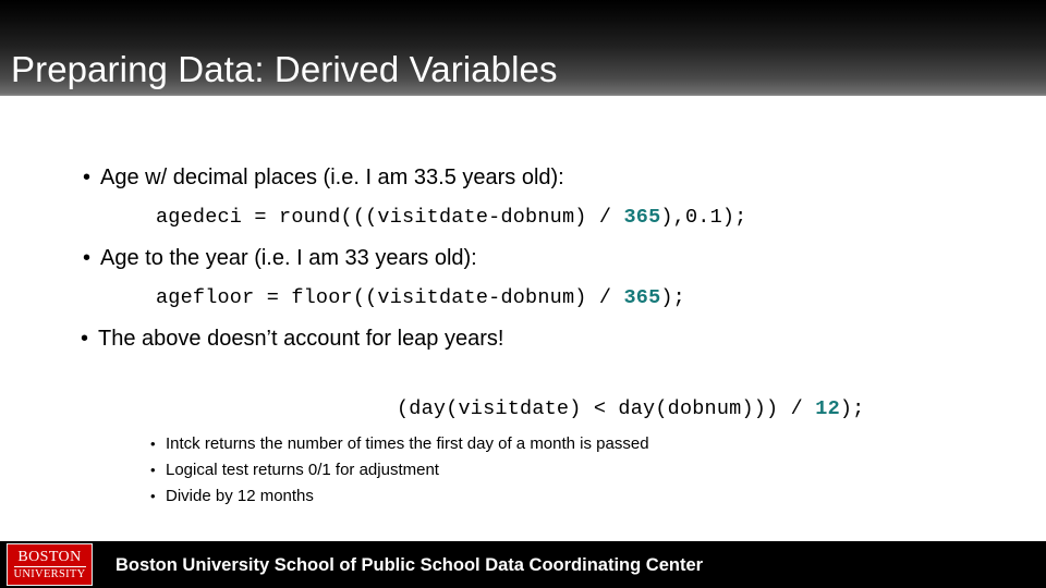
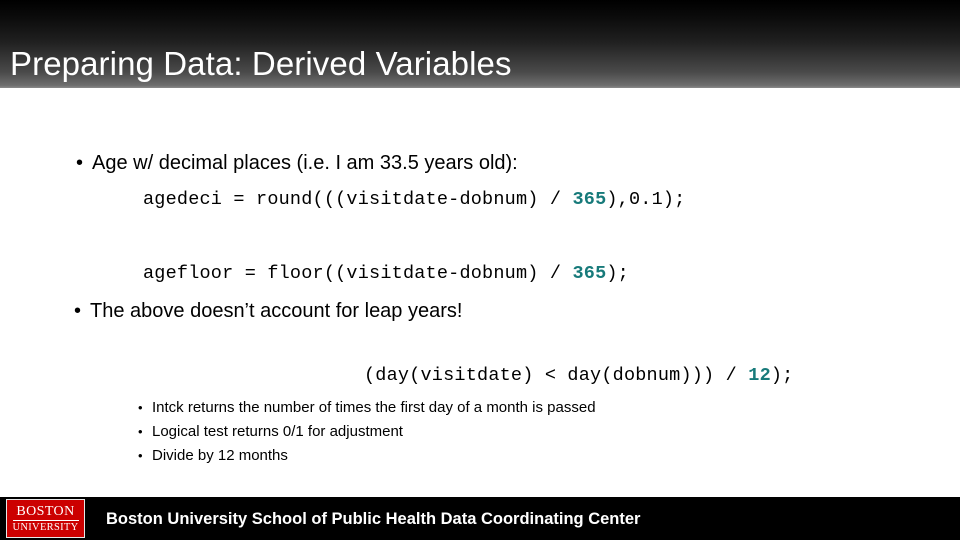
  Preparing Data: Derived Variables
  • Age w/ decimal places (i.e. I am 33.5 years old):
  agedeci = round(((visitdate-dobnum) / 365),0.1);
- • Age to the year (i.e. I am 33 years old):
  agefloor = floor((visitdate-dobnum) / 365);
  • The above doesn’t account for leap years!
  (day(visitdate) < day(dobnum))) / 12);
  • Intck returns the number of times the first day of a month is passed
  • Logical test returns 0/1 for adjustment
  • Divide by 12 months
  BOSTON
  UNIVERSITY
- Boston University School of Public School Data Coordinating Center
+ Boston University School of Public Health Data Coordinating Center
